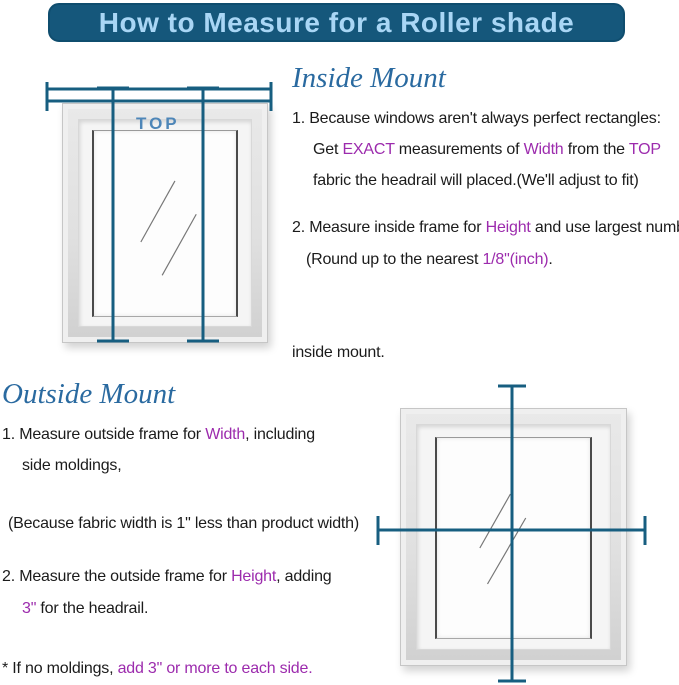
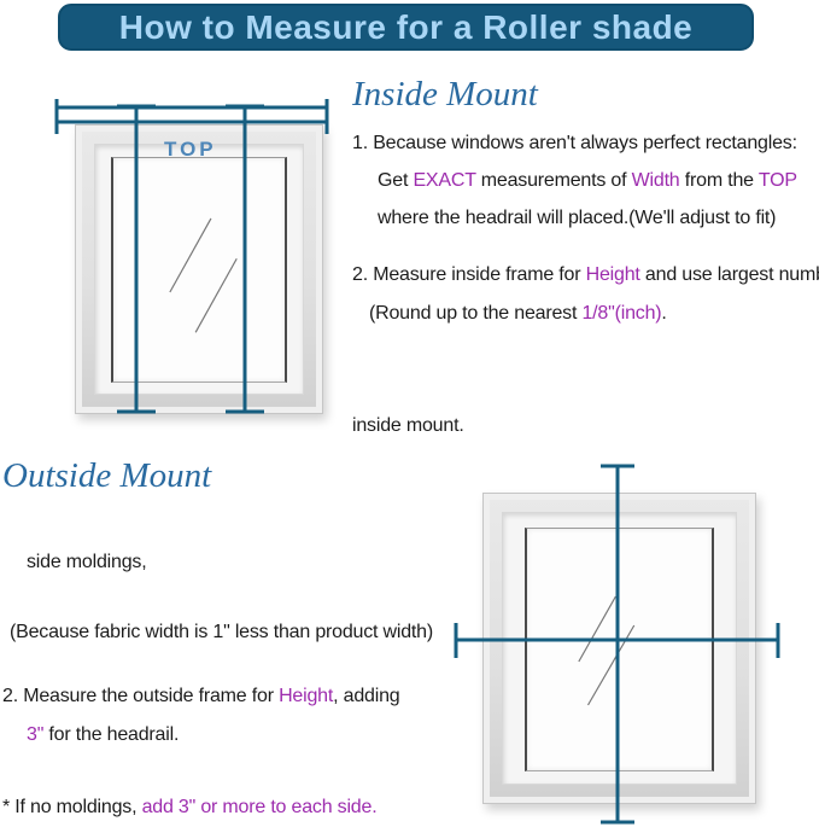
  How to Measure for a Roller shade
  TOP
  Inside Mount
  1. Because windows aren't always perfect rectangles:
  Get EXACT measurements of Width from the TOP
- fabric the headrail will placed.(We'll adjust to fit)
+ where the headrail will placed.(We'll adjust to fit)
  2. Measure inside frame for Height and use largest num
  (Round up to the nearest 1/8"(inch).
  inside mount.
  Outside Mount
- 1. Measure outside frame for Width, including
  side moldings,
  (Because fabric width is 1" less than product width)
  2. Measure the outside frame for Height, adding
  3" for the headrail.
  * If no moldings, add 3" or more to each side.
